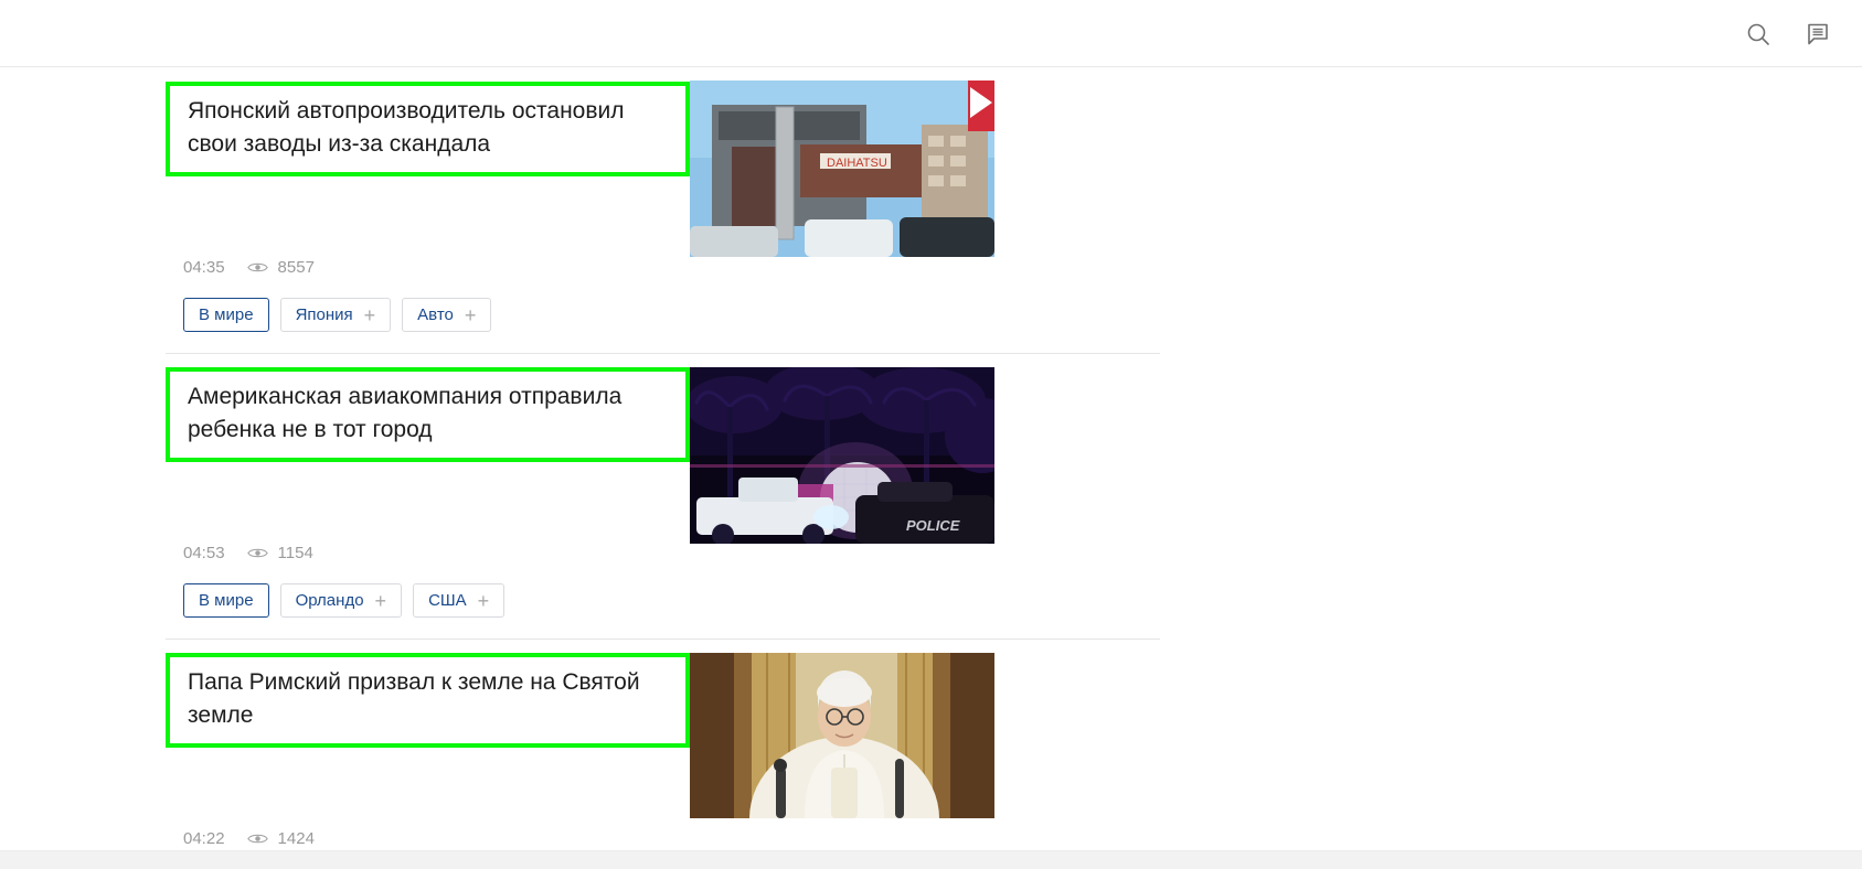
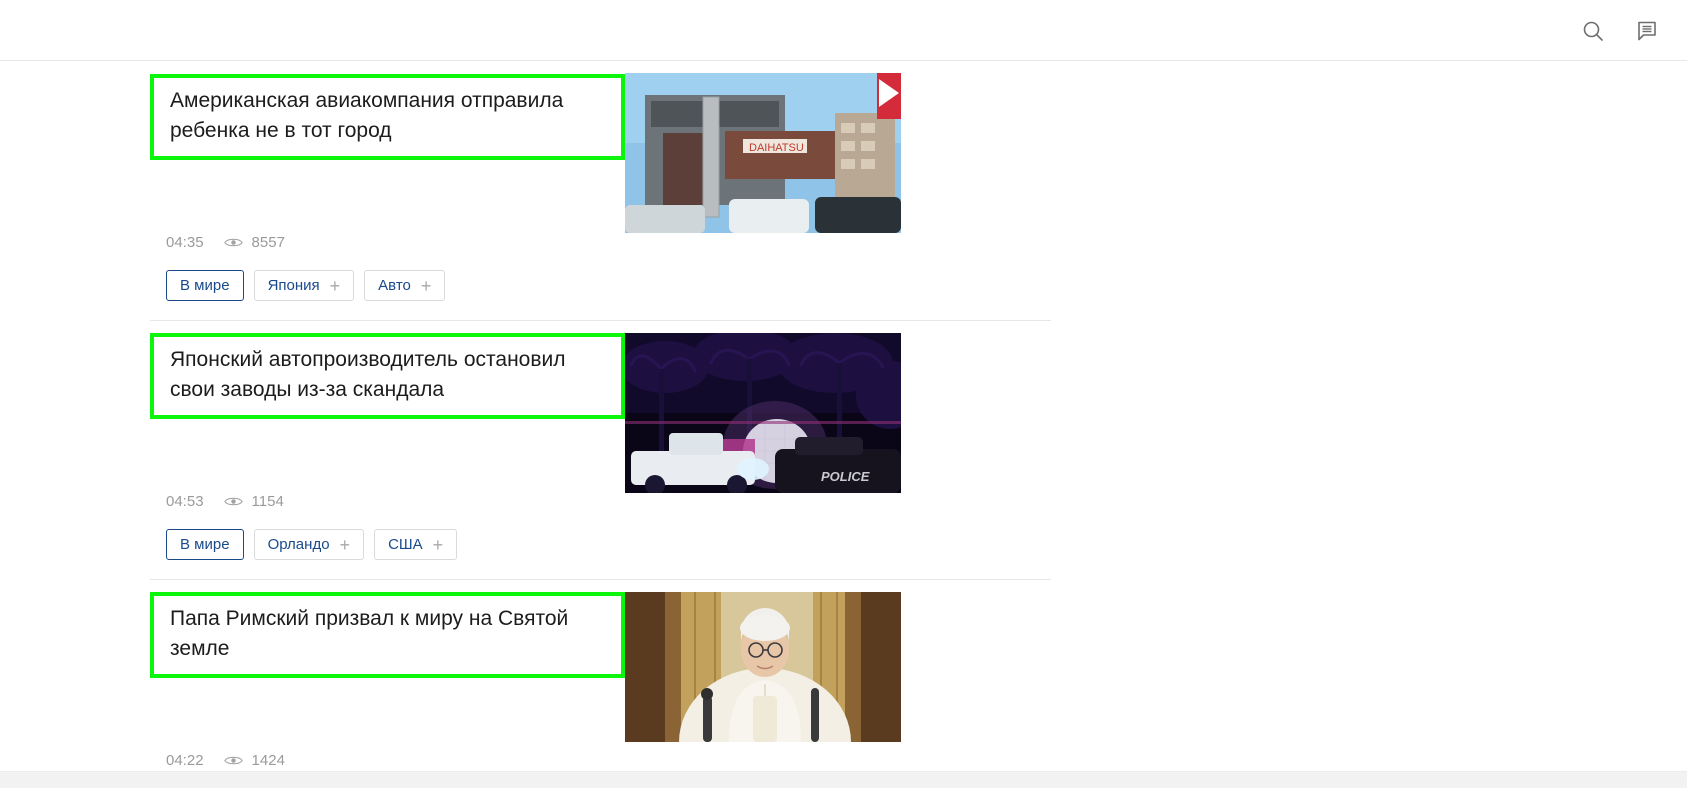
- Японский автопроизводитель остановил свои заводы из-за скандала
+ Американская авиакомпания отправила ребенка не в тот город
  04:35
  8557
  В мире
  Япония
  +
  Авто
  +
  DAIHATSU
- Американская авиакомпания отправила ребенка не в тот город
+ Японский автопроизводитель остановил свои заводы из-за скандала
  04:53
  1154
  В мире
  Орландо
  +
  США
  +
  POLICE
- Папа Римский призвал к земле на Святой земле
+ Папа Римский призвал к миру на Святой земле
  04:22
  1424
